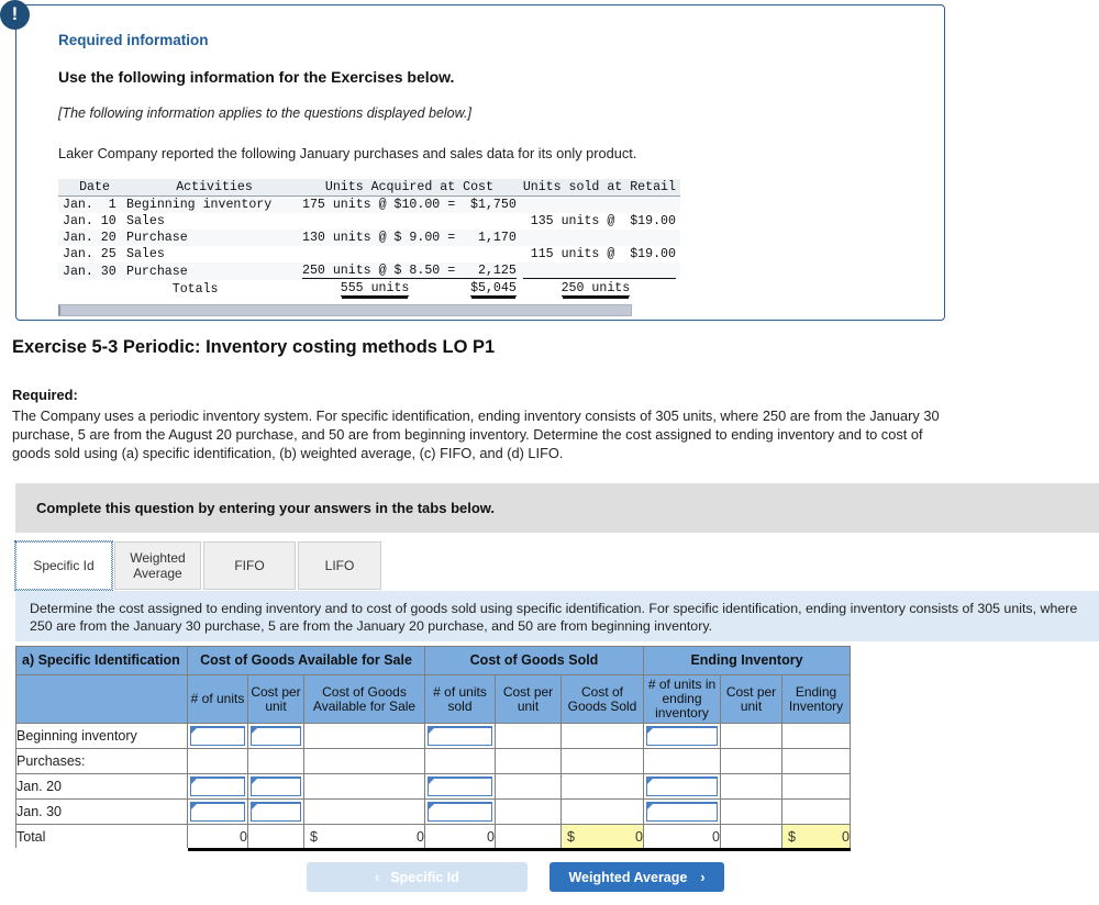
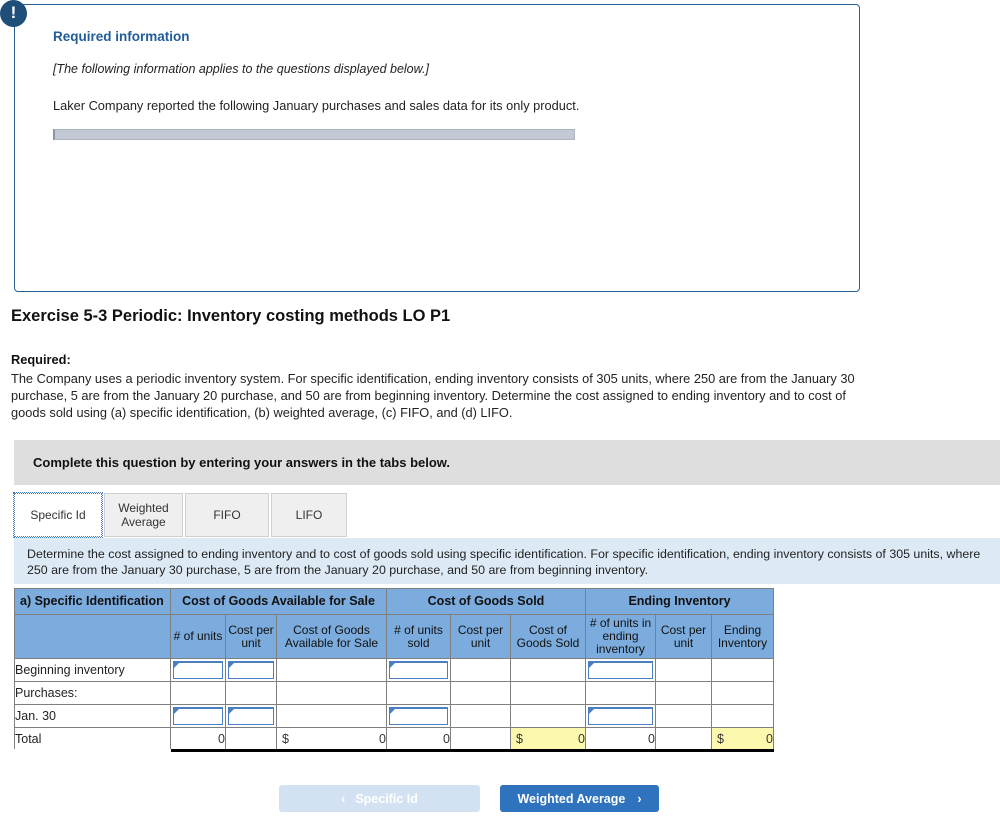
  Required information
- Use the following information for the Exercises below.
  [The following information applies to the questions displayed below.]
  Laker Company reported the following January purchases and sales data for its only product.
- Date	Activities	Units Acquired at Cost	Units sold at Retail
- Jan. 1	Beginning inventory	175 units @ $10.00 = $1,750
- Jan. 10	Sales		135 units @ $19.00
- Jan. 20	Purchase	130 units @ $ 9.00 = 1,170
- Jan. 25	Sales		115 units @ $19.00
- Jan. 30	Purchase	250 units @ $ 8.50 = 2,125
- 	Totals	555 units $5,045	250 units
  !
  Exercise 5-3 Periodic: Inventory costing methods LO P1
  Required:
- The Company uses a periodic inventory system. For specific identification, ending inventory consists of 305 units, where 250 are from the January 30 purchase, 5 are from the August 20 purchase, and 50 are from beginning inventory. Determine the cost assigned to ending inventory and to cost of goods sold using (a) specific identification, (b) weighted average, (c) FIFO, and (d) LIFO.
+ The Company uses a periodic inventory system. For specific identification, ending inventory consists of 305 units, where 250 are from the January 30 purchase, 5 are from the January 20 purchase, and 50 are from beginning inventory. Determine the cost assigned to ending inventory and to cost of goods sold using (a) specific identification, (b) weighted average, (c) FIFO, and (d) LIFO.
  Complete this question by entering your answers in the tabs below.
  Specific Id
  Weighted Average
  FIFO
  LIFO
  Determine the cost assigned to ending inventory and to cost of goods sold using specific identification. For specific identification, ending inventory consists of 305 units, where 250 are from the January 30 purchase, 5 are from the January 20 purchase, and 50 are from beginning inventory.
  a) Specific Identification	Cost of Goods Available for Sale	Cost of Goods Sold	Ending Inventory
  	# of units	Cost per unit	Cost of Goods Available for Sale	# of units sold	Cost per unit	Cost of Goods Sold	# of units in ending inventory	Cost per unit	Ending Inventory
  Beginning inventory
  Purchases:
- Jan. 20
  Jan. 30
  Total	0		$ 0	0		$ 0	0		$ 0
  ‹
  Specific Id
  Weighted Average
  ›
